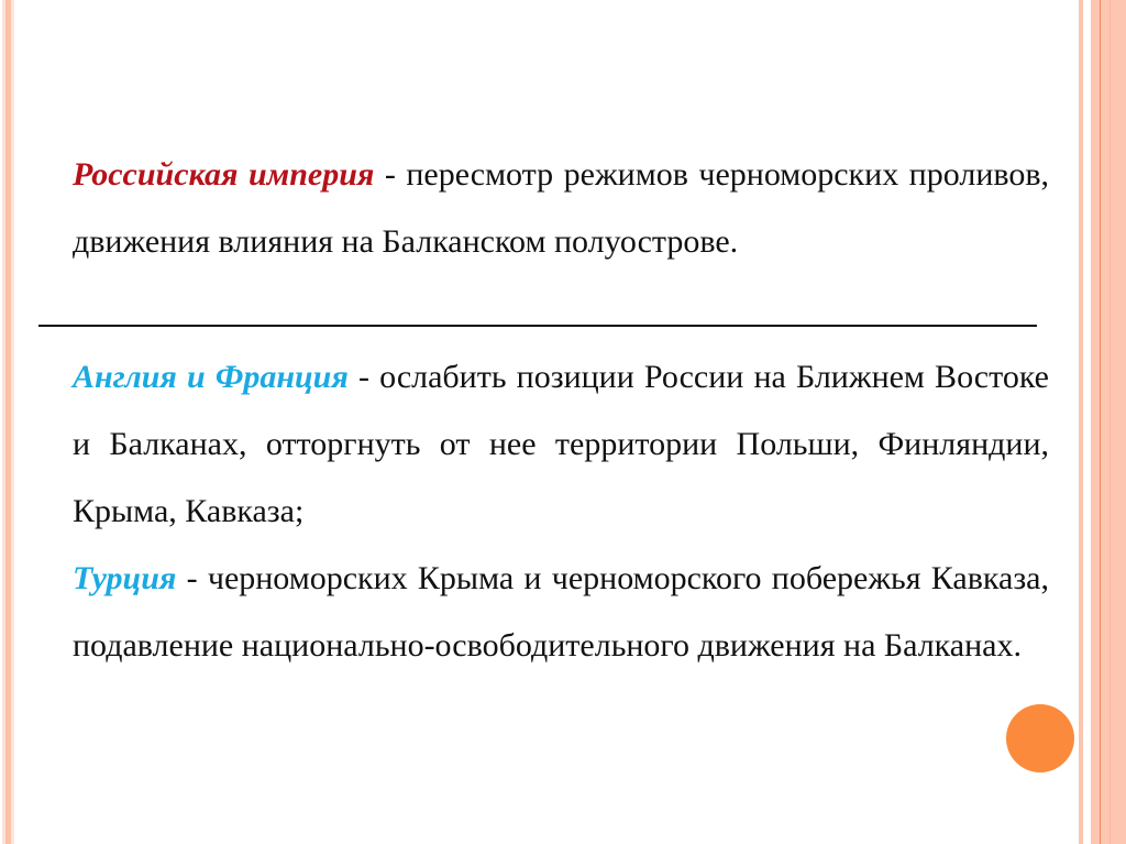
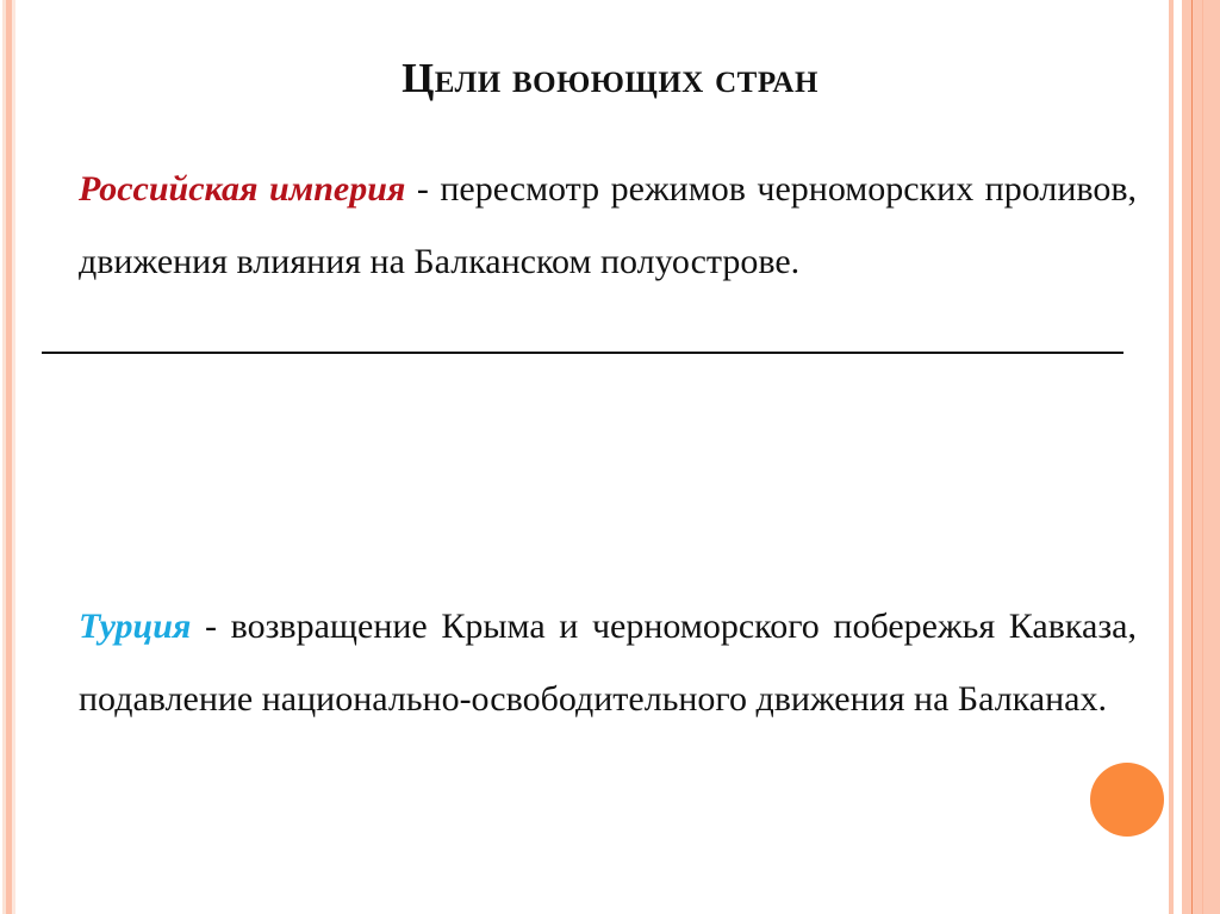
+ Цели воюющих стран
  Российская империя - пересмотр режимов черноморских проливов, движения влияния на Балканском полуострове.
- Англия и Франция - ослабить позиции России на Ближнем Востоке и Балканах, отторгнуть от нее территории Польши, Финляндии, Крыма, Кавказа;
- Турция - черноморских Крыма и черноморского побережья Кавказа, подавление национально-освободительного движения на Балканах.
+ Турция - возвращение Крыма и черноморского побережья Кавказа, подавление национально-освободительного движения на Балканах.
